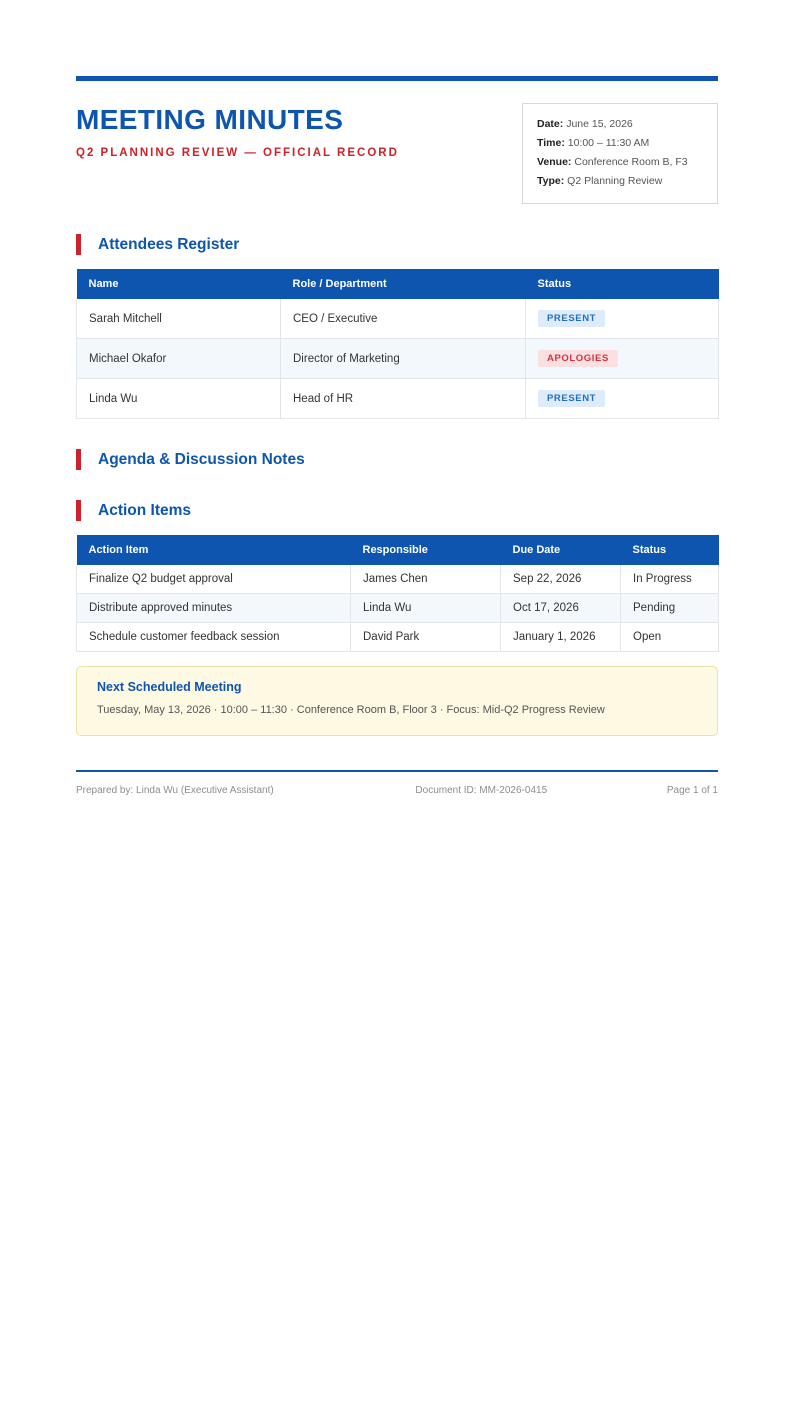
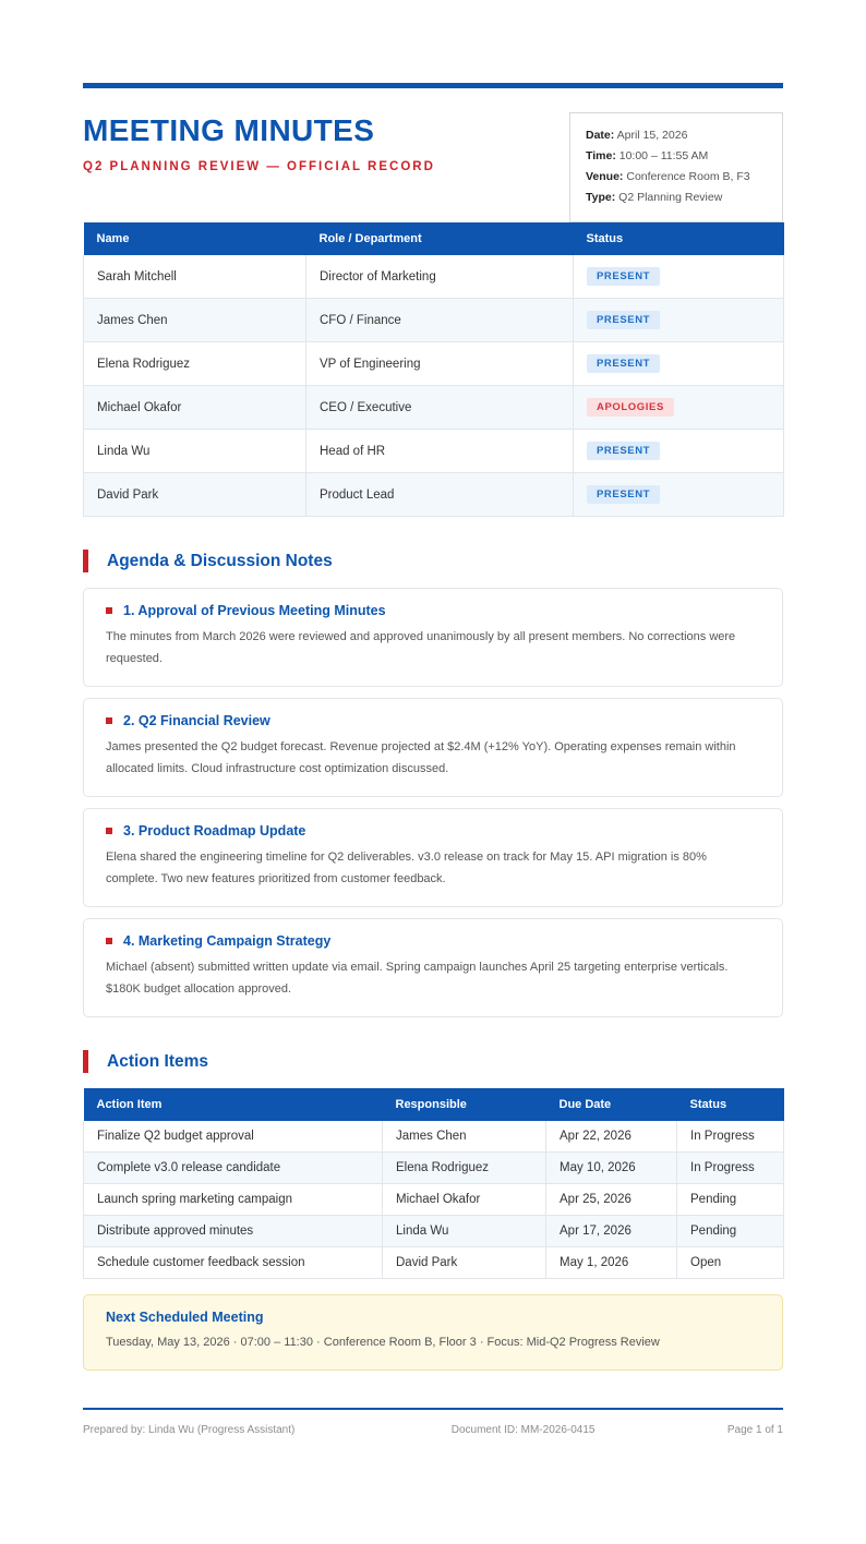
  MEETING MINUTES
  Q2 PLANNING REVIEW — OFFICIAL RECORD
- Date: June 15, 2026
+ Date: April 15, 2026
- Time: 10:00 – 11:30 AM
+ Time: 10:00 – 11:55 AM
  Venue: Conference Room B, F3
  Type: Q2 Planning Review
- Attendees Register
  Name	Role / Department	Status
- Sarah Mitchell	CEO / Executive	PRESENT
+ Sarah Mitchell	Director of Marketing	PRESENT
+ James Chen	CFO / Finance	PRESENT
+ Elena Rodriguez	VP of Engineering	PRESENT
- Michael Okafor	Director of Marketing	APOLOGIES
+ Michael Okafor	CEO / Executive	APOLOGIES
  Linda Wu	Head of HR	PRESENT
+ David Park	Product Lead	PRESENT
  Agenda & Discussion Notes
+ 1. Approval of Previous Meeting Minutes
+ The minutes from March 2026 were reviewed and approved unanimously by all present members. No corrections were requested.
+ 2. Q2 Financial Review
+ James presented the Q2 budget forecast. Revenue projected at $2.4M (+12% YoY). Operating expenses remain within allocated limits. Cloud infrastructure cost optimization discussed.
+ 3. Product Roadmap Update
+ Elena shared the engineering timeline for Q2 deliverables. v3.0 release on track for May 15. API migration is 80% complete. Two new features prioritized from customer feedback.
+ 4. Marketing Campaign Strategy
+ Michael (absent) submitted written update via email. Spring campaign launches April 25 targeting enterprise verticals. $180K budget allocation approved.
  Action Items
  Action Item	Responsible	Due Date	Status
- Finalize Q2 budget approval	James Chen	Sep 22, 2026	In Progress
+ Finalize Q2 budget approval	James Chen	Apr 22, 2026	In Progress
+ Complete v3.0 release candidate	Elena Rodriguez	May 10, 2026	In Progress
+ Launch spring marketing campaign	Michael Okafor	Apr 25, 2026	Pending
- Distribute approved minutes	Linda Wu	Oct 17, 2026	Pending
+ Distribute approved minutes	Linda Wu	Apr 17, 2026	Pending
- Schedule customer feedback session	David Park	January 1, 2026	Open
+ Schedule customer feedback session	David Park	May 1, 2026	Open
  Next Scheduled Meeting
- Tuesday, May 13, 2026 · 10:00 – 11:30 · Conference Room B, Floor 3 · Focus: Mid-Q2 Progress Review
+ Tuesday, May 13, 2026 · 07:00 – 11:30 · Conference Room B, Floor 3 · Focus: Mid-Q2 Progress Review
- Prepared by: Linda Wu (Executive Assistant)
+ Prepared by: Linda Wu (Progress Assistant)
  Document ID: MM-2026-0415
  Page 1 of 1
